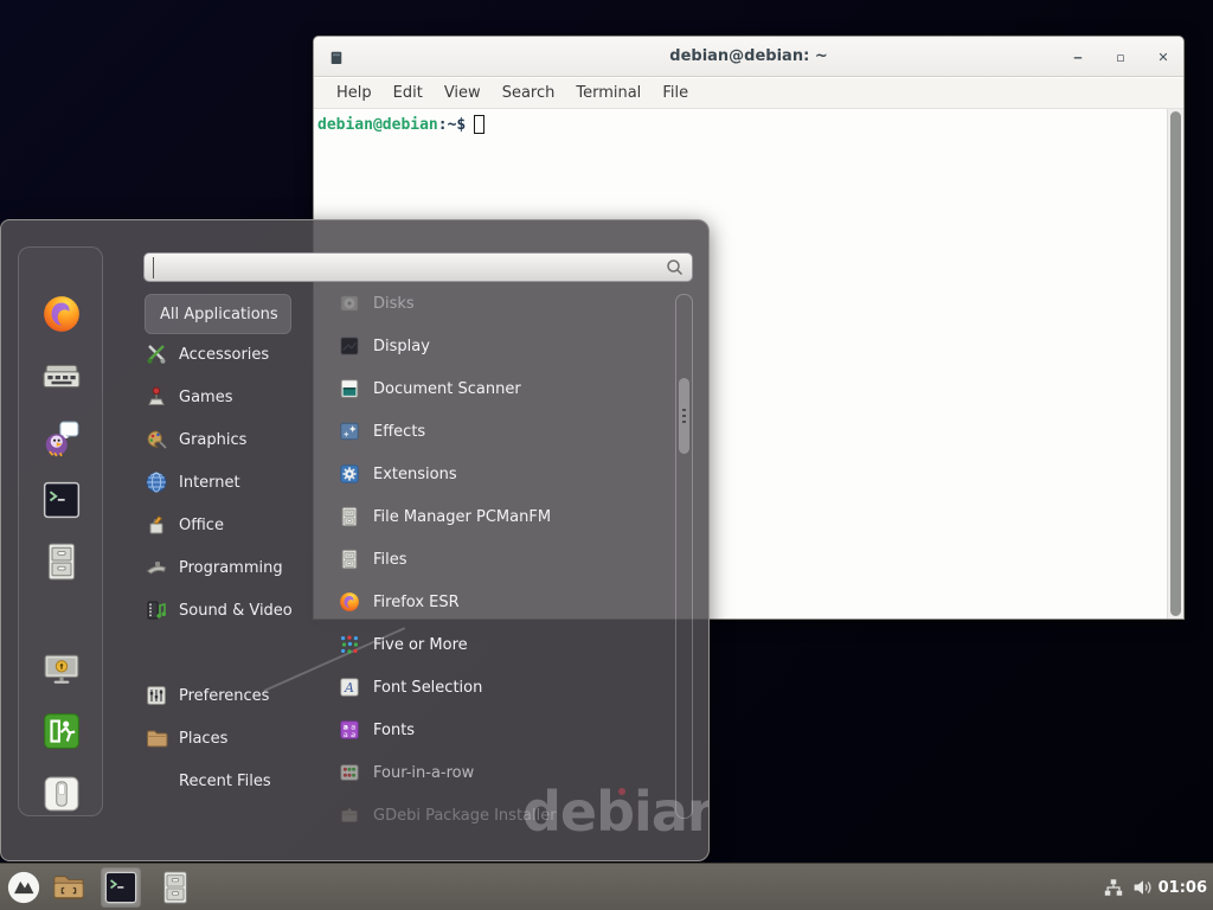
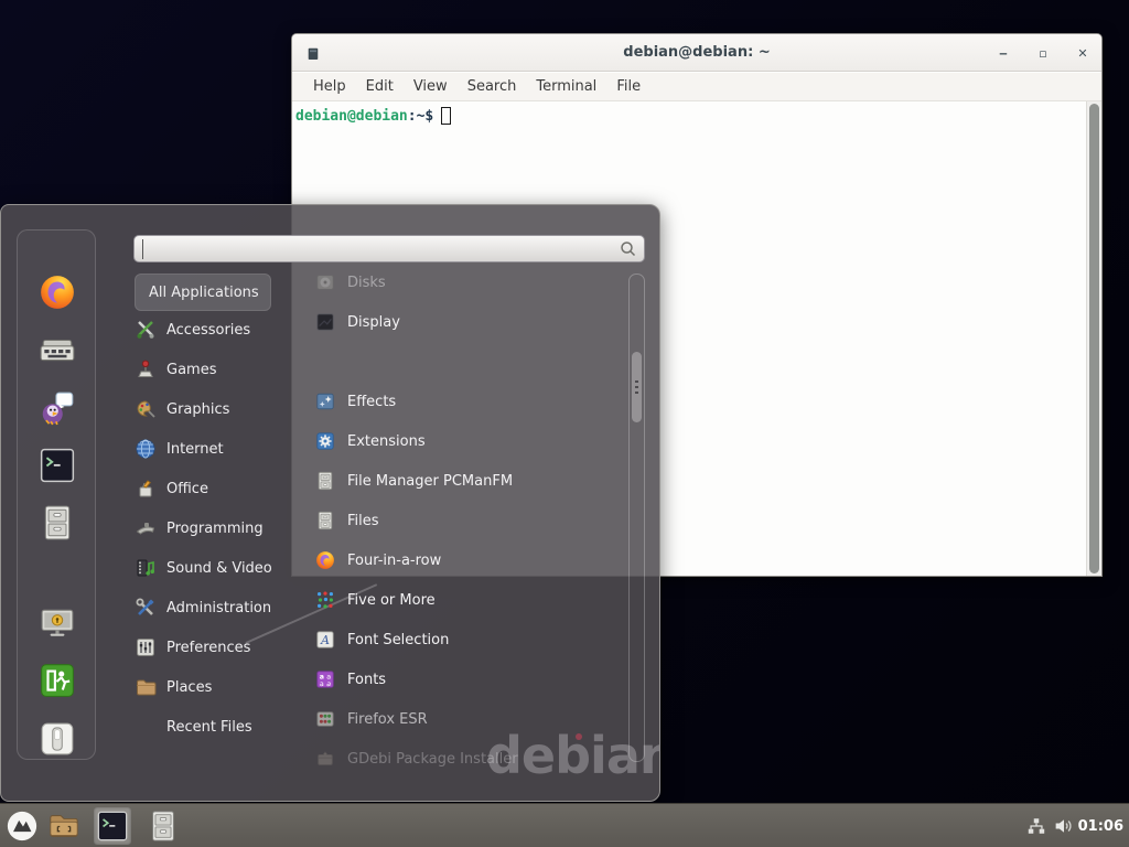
  debian@debian: ~
  ‒
  ▫
  ✕
  Help
  Edit
  View
  Search
  Terminal
  File
  debian@debian:~$
  debian
  All Applications
  Accessories
  Games
  Graphics
  Internet
  Office
  Programming
  Sound & Video
+ Administration
  Preferences
  Places
  Recent Files
  Disks
  Display
- Document Scanner
  Effects
  Extensions
  File Manager PCManFM
  Files
- Firefox ESR
+ Four-in-a-row
  Five or More
  A
  Font Selection
  Fonts
- Four-in-a-row
+ Firefox ESR
  GDebi Package Installer
  01:06
